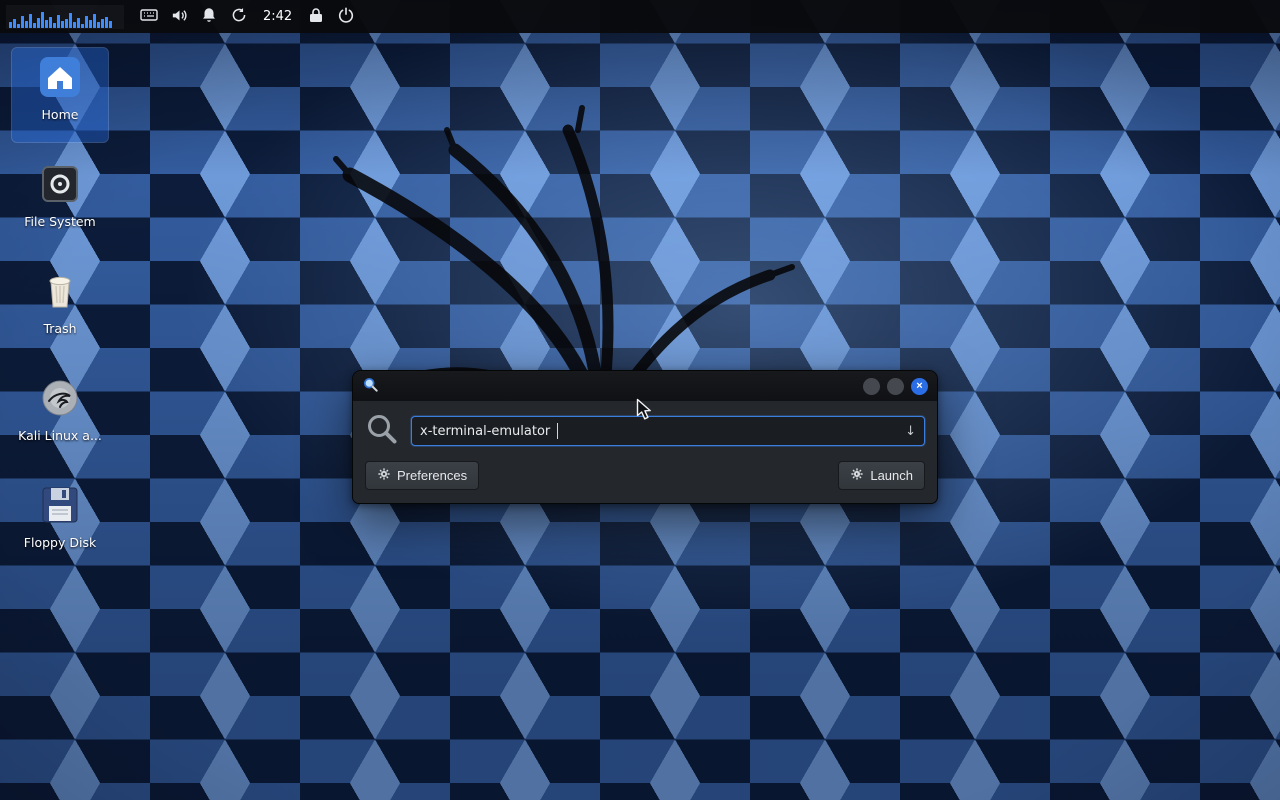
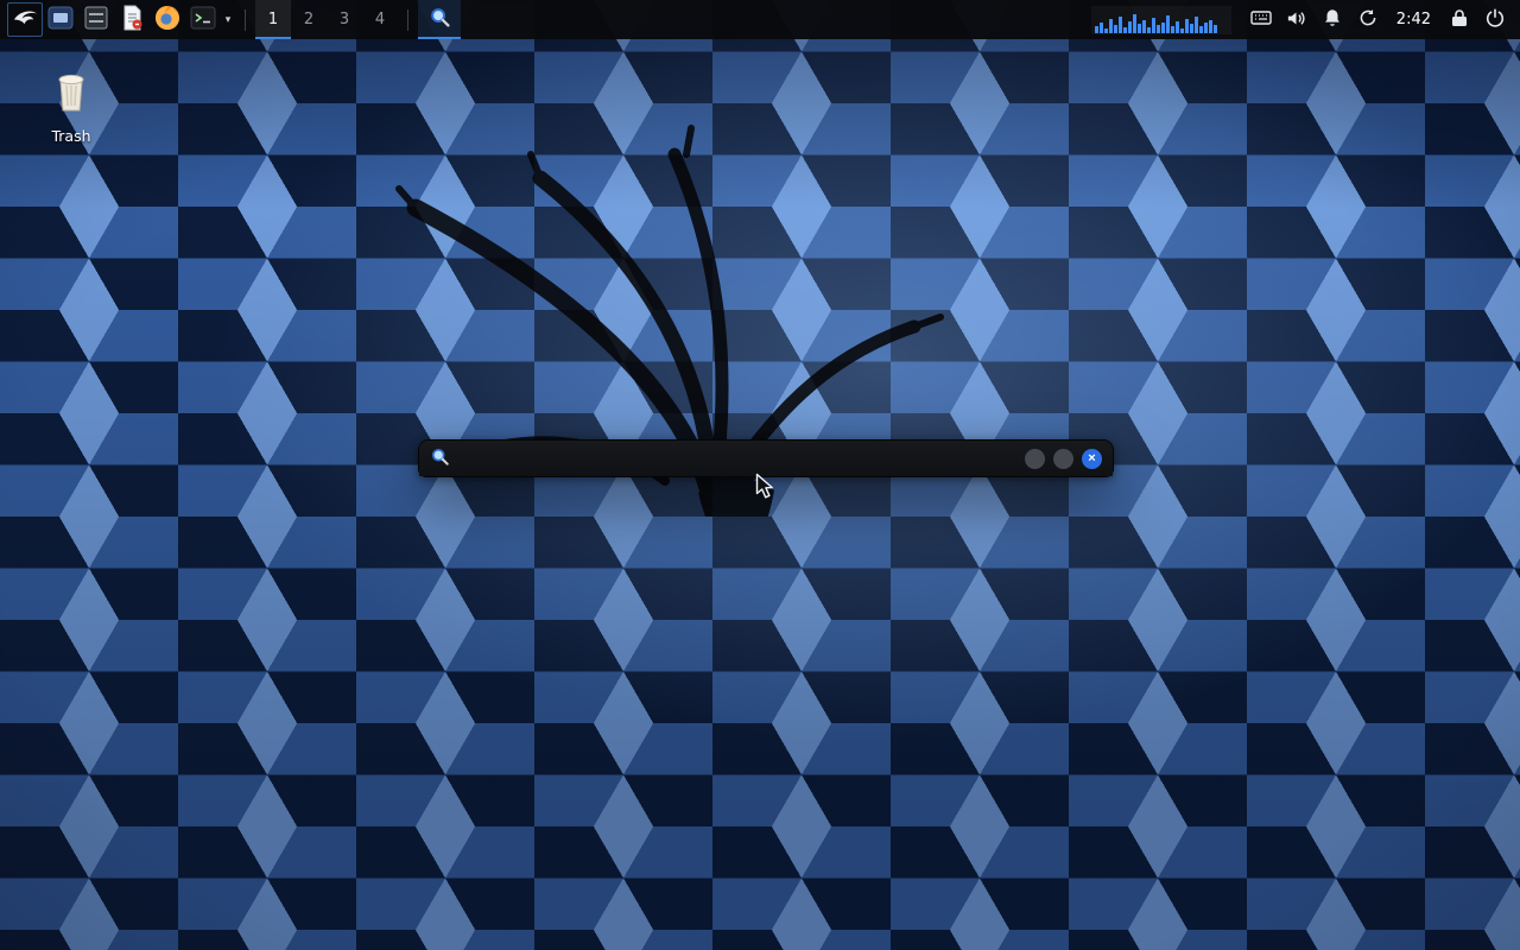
+ ▾
+ 1
+ 2
+ 3
+ 4
  2:42
- Home
- File System
  Trash
- Kali Linux a...
- Floppy Disk
  ×
- x-terminal-emulator
- ↓
- Preferences
- Launch
